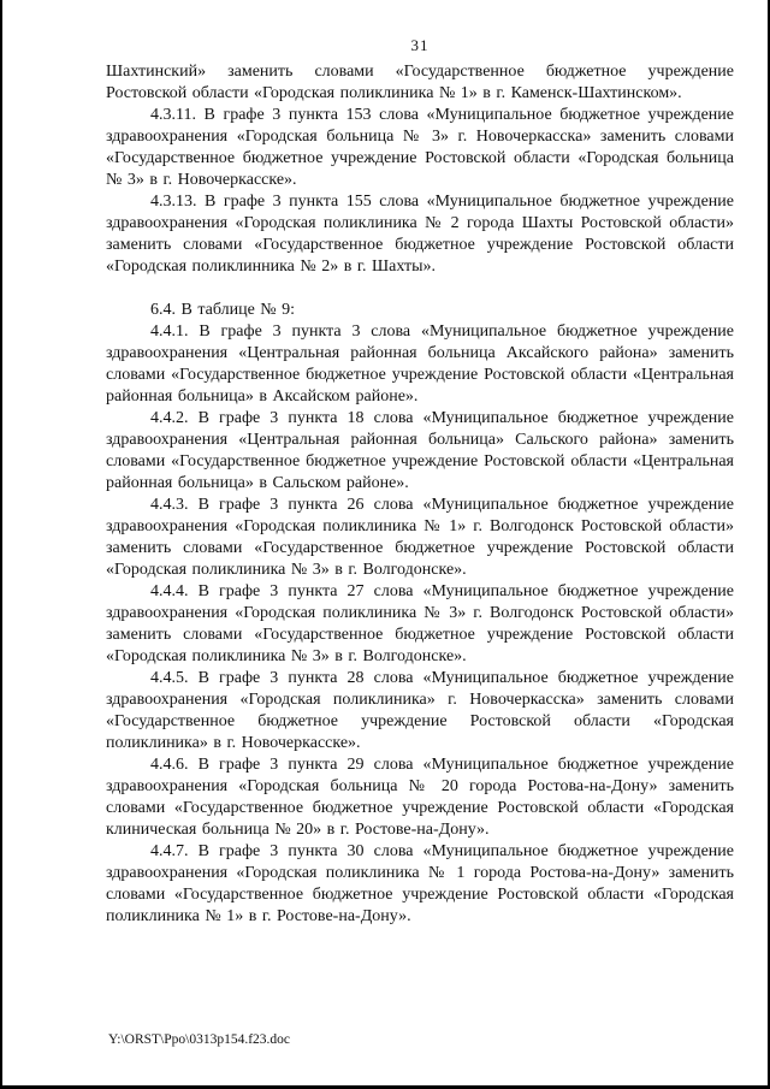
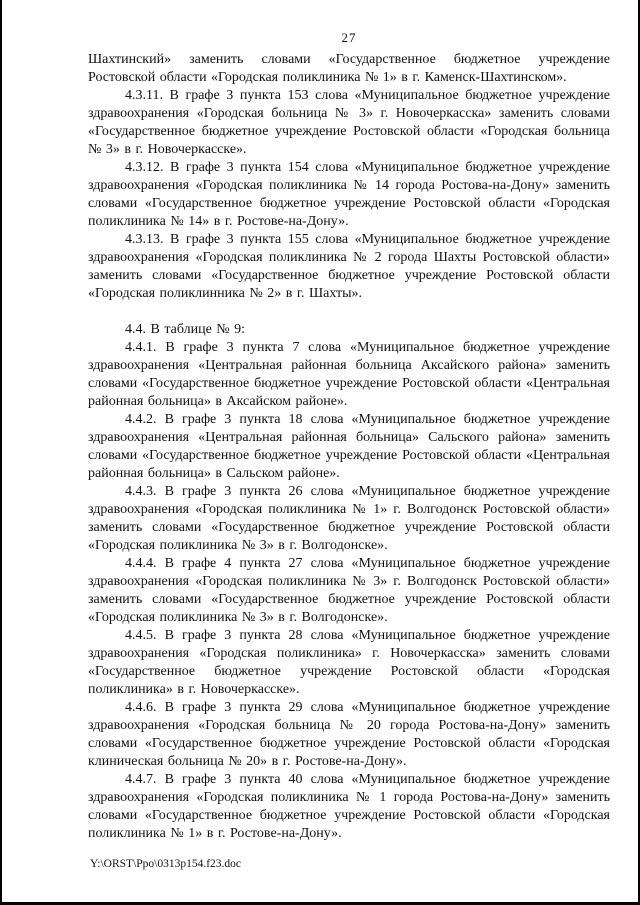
- 31
+ 27
  Шахтинский» заменить словами «Государственное бюджетное учреждение Ростовской области «Городская поликлиника № 1» в г. Каменск-Шахтинском».
  4.3.11. В графе 3 пункта 153 слова «Муниципальное бюджетное учреждение здравоохранения «Городская больница № 3» г. Новочеркасска» заменить словами «Государственное бюджетное учреждение Ростовской области «Городская больница № 3» в г. Новочеркасске».
+ 4.3.12. В графе 3 пункта 154 слова «Муниципальное бюджетное учреждение здравоохранения «Городская поликлиника № 14 города Ростова-на-Дону» заменить словами «Государственное бюджетное учреждение Ростовской области «Городская поликлиника № 14» в г. Ростове-на-Дону».
  4.3.13. В графе 3 пункта 155 слова «Муниципальное бюджетное учреждение здравоохранения «Городская поликлиника № 2 города Шахты Ростовской области» заменить словами «Государственное бюджетное учреждение Ростовской области «Городская поликлинника № 2» в г. Шахты».
- 6.4. В таблице № 9:
+ 4.4. В таблице № 9:
- 4.4.1. В графе 3 пункта 3 слова «Муниципальное бюджетное учреждение здравоохранения «Центральная районная больница Аксайского района» заменить словами «Государственное бюджетное учреждение Ростовской области «Центральная районная больница» в Аксайском районе».
+ 4.4.1. В графе 3 пункта 7 слова «Муниципальное бюджетное учреждение здравоохранения «Центральная районная больница Аксайского района» заменить словами «Государственное бюджетное учреждение Ростовской области «Центральная районная больница» в Аксайском районе».
  4.4.2. В графе 3 пункта 18 слова «Муниципальное бюджетное учреждение здравоохранения «Центральная районная больница» Сальского района» заменить словами «Государственное бюджетное учреждение Ростовской области «Центральная районная больница» в Сальском районе».
  4.4.3. В графе 3 пункта 26 слова «Муниципальное бюджетное учреждение здравоохранения «Городская поликлиника № 1» г. Волгодонск Ростовской области» заменить словами «Государственное бюджетное учреждение Ростовской области «Городская поликлиника № 3» в г. Волгодонске».
- 4.4.4. В графе 3 пункта 27 слова «Муниципальное бюджетное учреждение здравоохранения «Городская поликлиника № 3» г. Волгодонск Ростовской области» заменить словами «Государственное бюджетное учреждение Ростовской области «Городская поликлиника № 3» в г. Волгодонске».
+ 4.4.4. В графе 4 пункта 27 слова «Муниципальное бюджетное учреждение здравоохранения «Городская поликлиника № 3» г. Волгодонск Ростовской области» заменить словами «Государственное бюджетное учреждение Ростовской области «Городская поликлиника № 3» в г. Волгодонске».
  4.4.5. В графе 3 пункта 28 слова «Муниципальное бюджетное учреждение здравоохранения «Городская поликлиника» г. Новочеркасска» заменить словами «Государственное бюджетное учреждение Ростовской области «Городская поликлиника» в г. Новочеркасске».
  4.4.6. В графе 3 пункта 29 слова «Муниципальное бюджетное учреждение здравоохранения «Городская больница № 20 города Ростова-на-Дону» заменить словами «Государственное бюджетное учреждение Ростовской области «Городская клиническая больница № 20» в г. Ростове-на-Дону».
- 4.4.7. В графе 3 пункта 30 слова «Муниципальное бюджетное учреждение здравоохранения «Городская поликлиника № 1 города Ростова-на-Дону» заменить словами «Государственное бюджетное учреждение Ростовской области «Городская поликлиника № 1» в г. Ростове-на-Дону».
+ 4.4.7. В графе 3 пункта 40 слова «Муниципальное бюджетное учреждение здравоохранения «Городская поликлиника № 1 города Ростова-на-Дону» заменить словами «Государственное бюджетное учреждение Ростовской области «Городская поликлиника № 1» в г. Ростове-на-Дону».
  Y:\ORST\Ppo\0313p154.f23.doc
